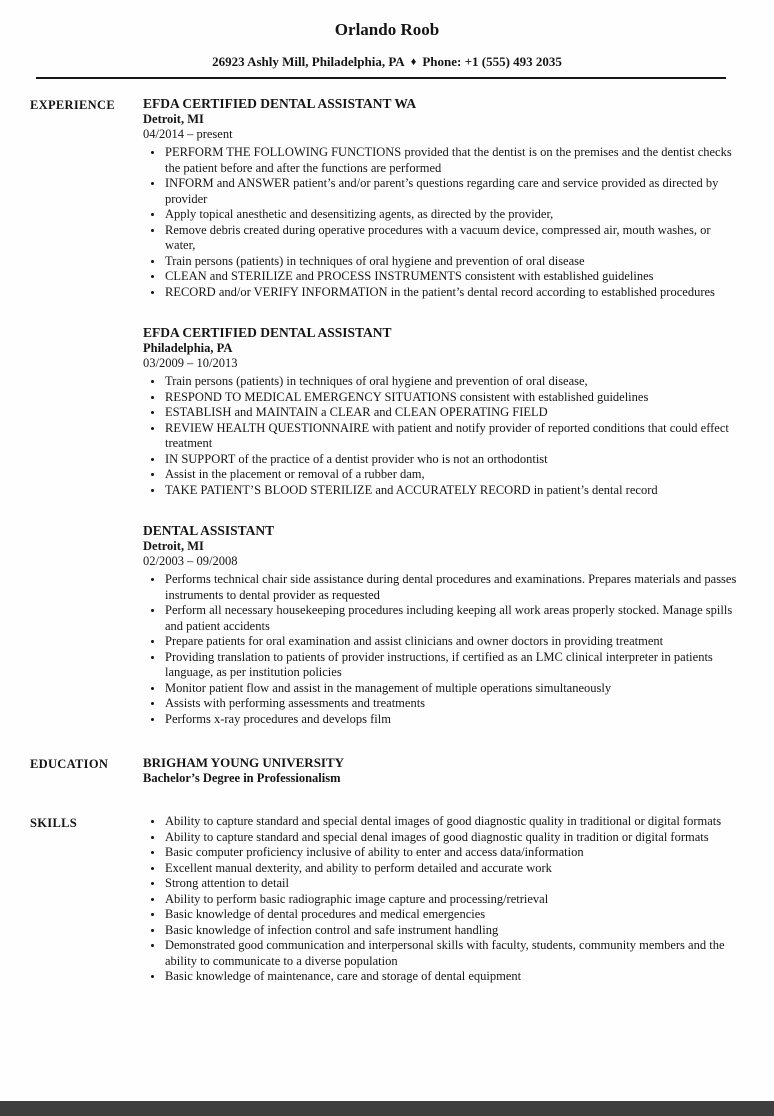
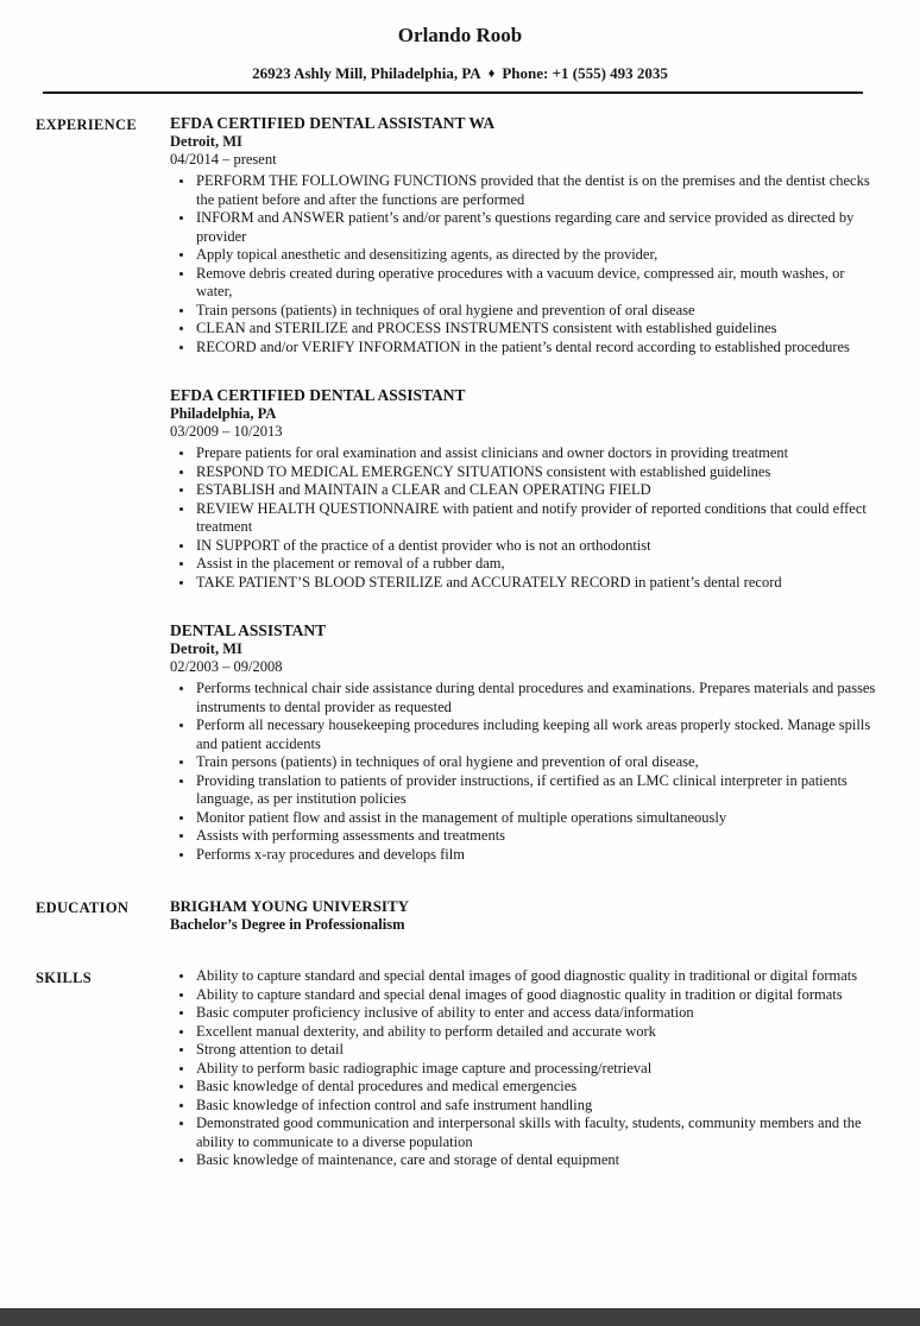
  Orlando Roob
  26923 Ashly Mill, Philadelphia, PA ♦ Phone: +1 (555) 493 2035
  EXPERIENCE
  EFDA CERTIFIED DENTAL ASSISTANT WA
  Detroit, MI
  04/2014 – present
  PERFORM THE FOLLOWING FUNCTIONS provided that the dentist is on the premises and the dentist checks the patient before and after the functions are performed
  INFORM and ANSWER patient’s and/or parent’s questions regarding care and service provided as directed by provider
  Apply topical anesthetic and desensitizing agents, as directed by the provider,
  Remove debris created during operative procedures with a vacuum device, compressed air, mouth washes, or water,
  Train persons (patients) in techniques of oral hygiene and prevention of oral disease
  CLEAN and STERILIZE and PROCESS INSTRUMENTS consistent with established guidelines
  RECORD and/or VERIFY INFORMATION in the patient’s dental record according to established procedures
  EFDA CERTIFIED DENTAL ASSISTANT
  Philadelphia, PA
  03/2009 – 10/2013
- Train persons (patients) in techniques of oral hygiene and prevention of oral disease,
+ Prepare patients for oral examination and assist clinicians and owner doctors in providing treatment
  RESPOND TO MEDICAL EMERGENCY SITUATIONS consistent with established guidelines
  ESTABLISH and MAINTAIN a CLEAR and CLEAN OPERATING FIELD
  REVIEW HEALTH QUESTIONNAIRE with patient and notify provider of reported conditions that could effect treatment
  IN SUPPORT of the practice of a dentist provider who is not an orthodontist
  Assist in the placement or removal of a rubber dam,
  TAKE PATIENT’S BLOOD STERILIZE and ACCURATELY RECORD in patient’s dental record
  DENTAL ASSISTANT
  Detroit, MI
  02/2003 – 09/2008
  Performs technical chair side assistance during dental procedures and examinations. Prepares materials and passes instruments to dental provider as requested
  Perform all necessary housekeeping procedures including keeping all work areas properly stocked. Manage spills and patient accidents
- Prepare patients for oral examination and assist clinicians and owner doctors in providing treatment
+ Train persons (patients) in techniques of oral hygiene and prevention of oral disease,
  Providing translation to patients of provider instructions, if certified as an LMC clinical interpreter in patients language, as per institution policies
  Monitor patient flow and assist in the management of multiple operations simultaneously
  Assists with performing assessments and treatments
  Performs x-ray procedures and develops film
  EDUCATION
  BRIGHAM YOUNG UNIVERSITY
  Bachelor’s Degree in Professionalism
  SKILLS
  Ability to capture standard and special dental images of good diagnostic quality in traditional or digital formats
  Ability to capture standard and special denal images of good diagnostic quality in tradition or digital formats
  Basic computer proficiency inclusive of ability to enter and access data/information
  Excellent manual dexterity, and ability to perform detailed and accurate work
  Strong attention to detail
  Ability to perform basic radiographic image capture and processing/retrieval
  Basic knowledge of dental procedures and medical emergencies
  Basic knowledge of infection control and safe instrument handling
  Demonstrated good communication and interpersonal skills with faculty, students, community members and the ability to communicate to a diverse population
  Basic knowledge of maintenance, care and storage of dental equipment
